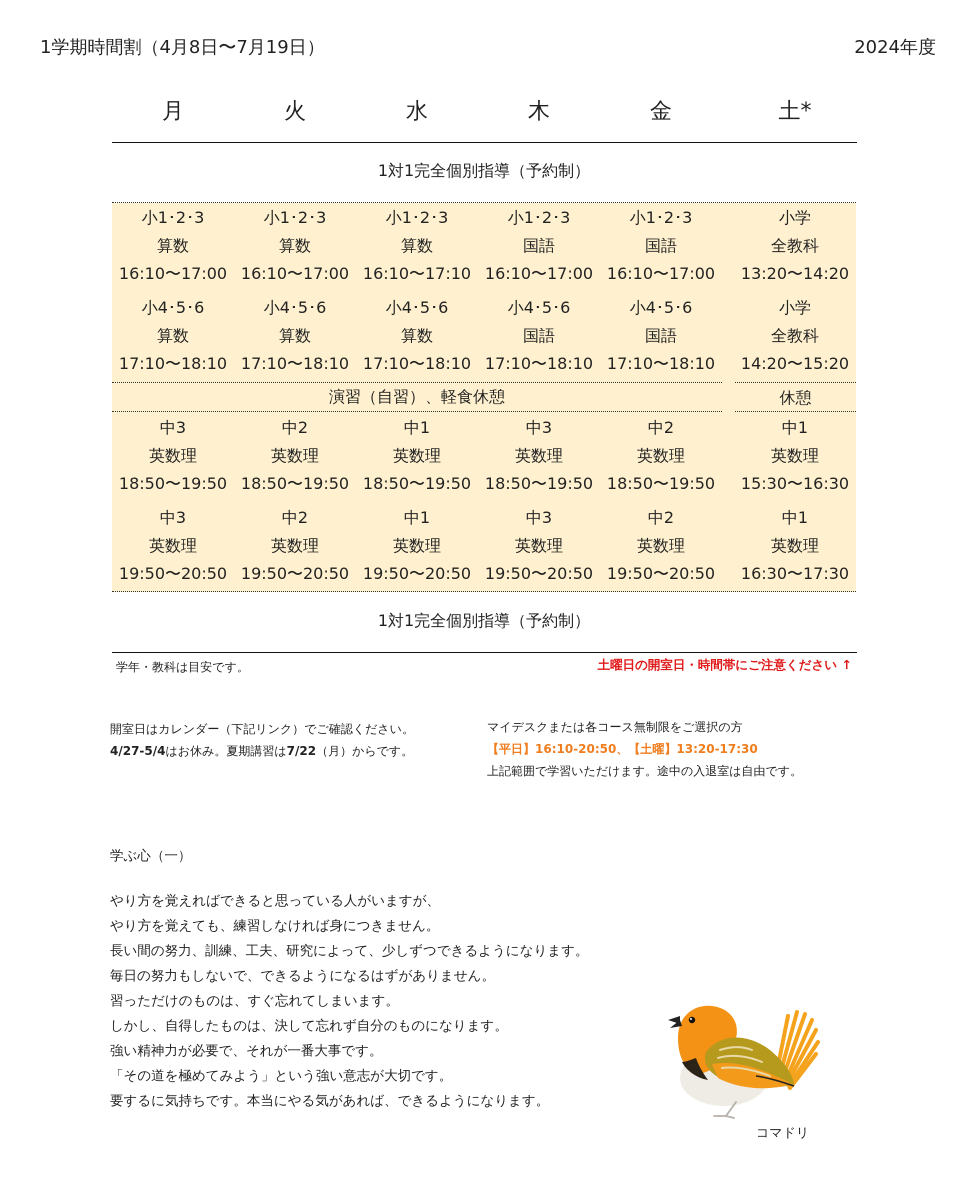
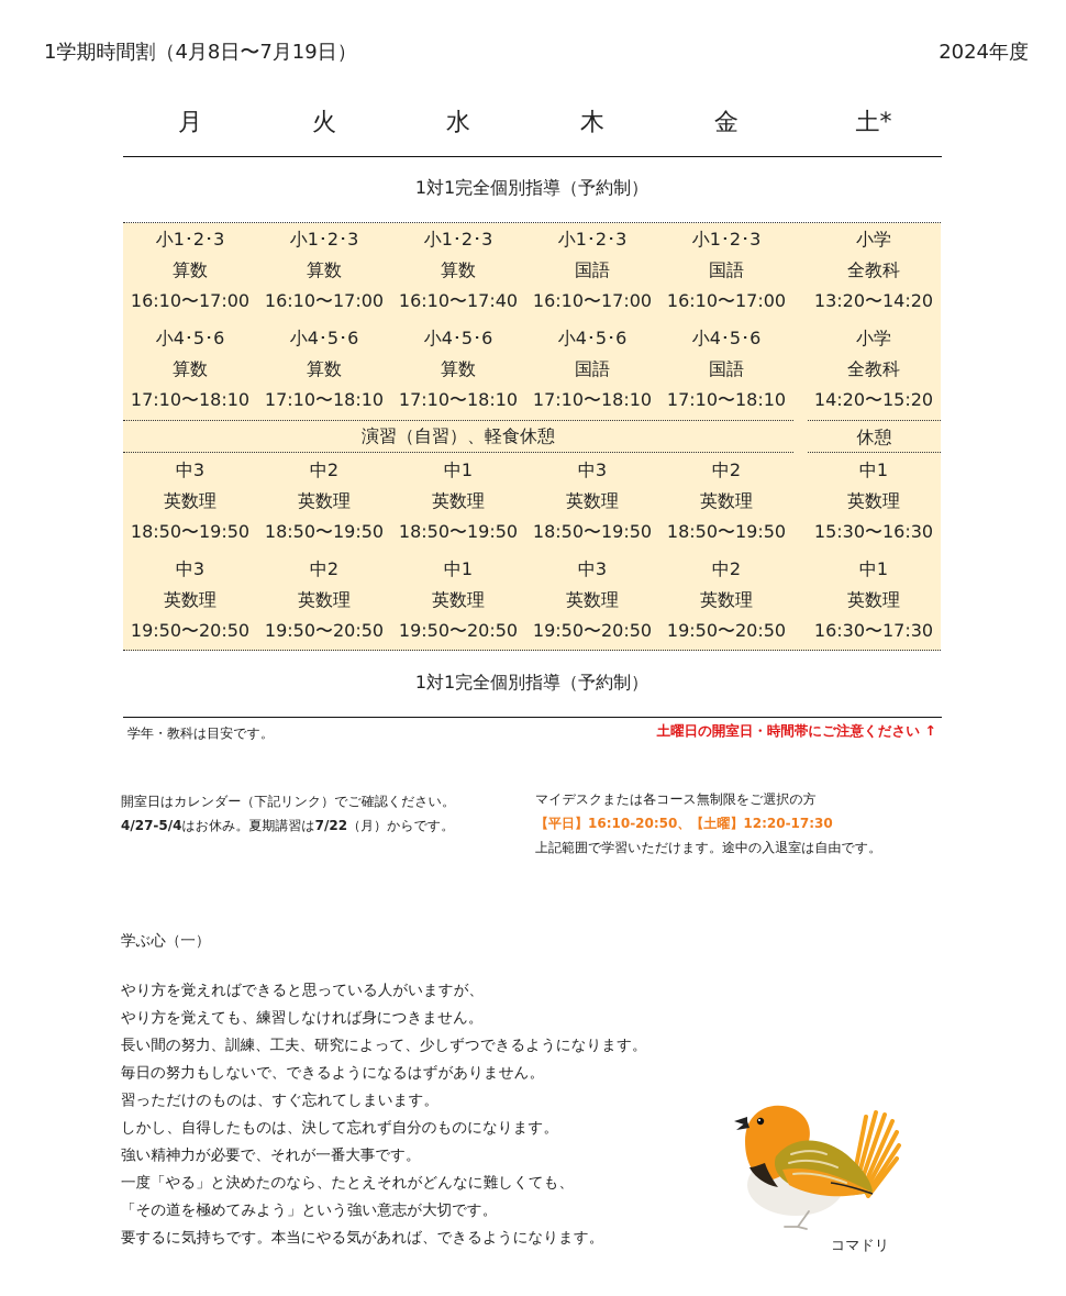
  1学期時間割（4月8日〜7月19日）
  2024年度
  月
  火
  水
  木
  金
  土*
  1対1完全個別指導（予約制）
  小1･2･3
  算数
  16:10〜17:00
  小1･2･3
  算数
  16:10〜17:00
  小1･2･3
  算数
- 16:10〜17:10
+ 16:10〜17:40
  小1･2･3
  国語
  16:10〜17:00
  小1･2･3
  国語
  16:10〜17:00
  小学
  全教科
  13:20〜14:20
  小4･5･6
  算数
  17:10〜18:10
  小4･5･6
  算数
  17:10〜18:10
  小4･5･6
  算数
  17:10〜18:10
  小4･5･6
  国語
  17:10〜18:10
  小4･5･6
  国語
  17:10〜18:10
  小学
  全教科
  14:20〜15:20
  演習（自習）、軽食休憩
  休憩
  中3
  英数理
  18:50〜19:50
  中2
  英数理
  18:50〜19:50
  中1
  英数理
  18:50〜19:50
  中3
  英数理
  18:50〜19:50
  中2
  英数理
  18:50〜19:50
  中1
  英数理
  15:30〜16:30
  中3
  英数理
  19:50〜20:50
  中2
  英数理
  19:50〜20:50
  中1
  英数理
  19:50〜20:50
  中3
  英数理
  19:50〜20:50
  中2
  英数理
  19:50〜20:50
  中1
  英数理
  16:30〜17:30
  1対1完全個別指導（予約制）
  学年・教科は目安です。
  土曜日の開室日・時間帯にご注意ください ↑
  開室日はカレンダー（下記リンク）でご確認ください。
  4/27-5/4はお休み。夏期講習は7/22（月）からです。
  マイデスクまたは各コース無制限をご選択の方
- 【平日】16:10-20:50、【土曜】13:20-17:30
+ 【平日】16:10-20:50、【土曜】12:20-17:30
  上記範囲で学習いただけます。途中の入退室は自由です。
  学ぶ心（一）
  やり方を覚えればできると思っている人がいますが、
  やり方を覚えても、練習しなければ身につきません。
  長い間の努力、訓練、工夫、研究によって、少しずつできるようになります。
  毎日の努力もしないで、できるようになるはずがありません。
  習っただけのものは、すぐ忘れてしまいます。
  しかし、自得したものは、決して忘れず自分のものになります。
  強い精神力が必要で、それが一番大事です。
+ 一度「やる」と決めたのなら、たとえそれがどんなに難しくても、
  「その道を極めてみよう」という強い意志が大切です。
  要するに気持ちです。本当にやる気があれば、できるようになります。
  コマドリ
